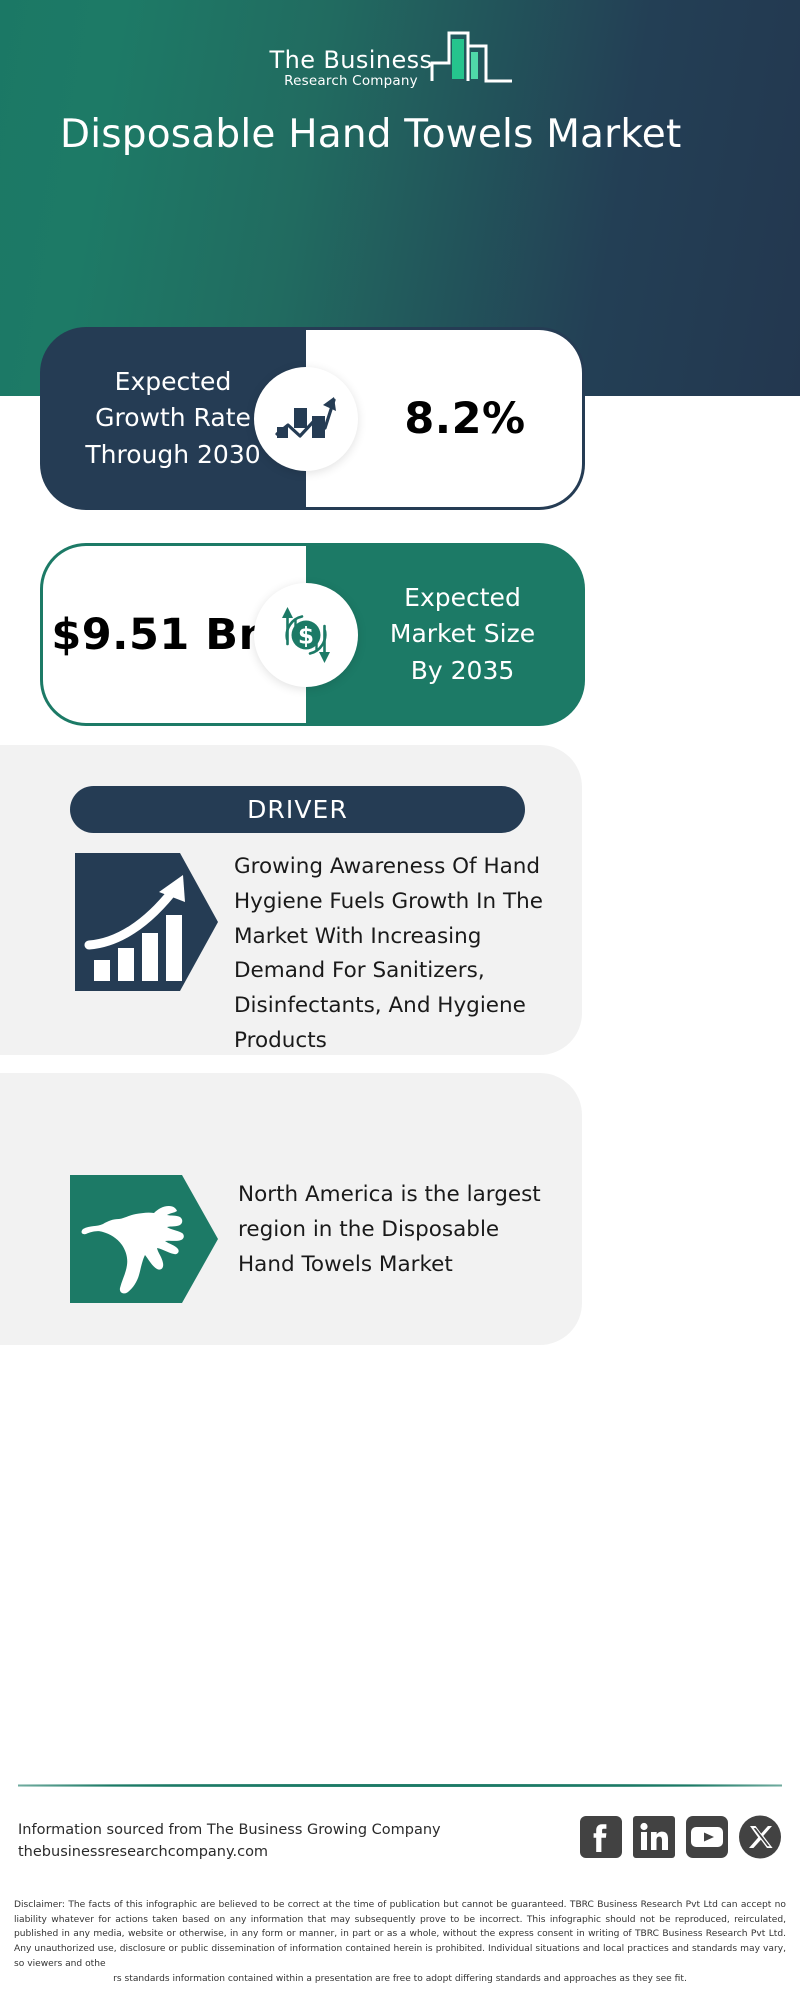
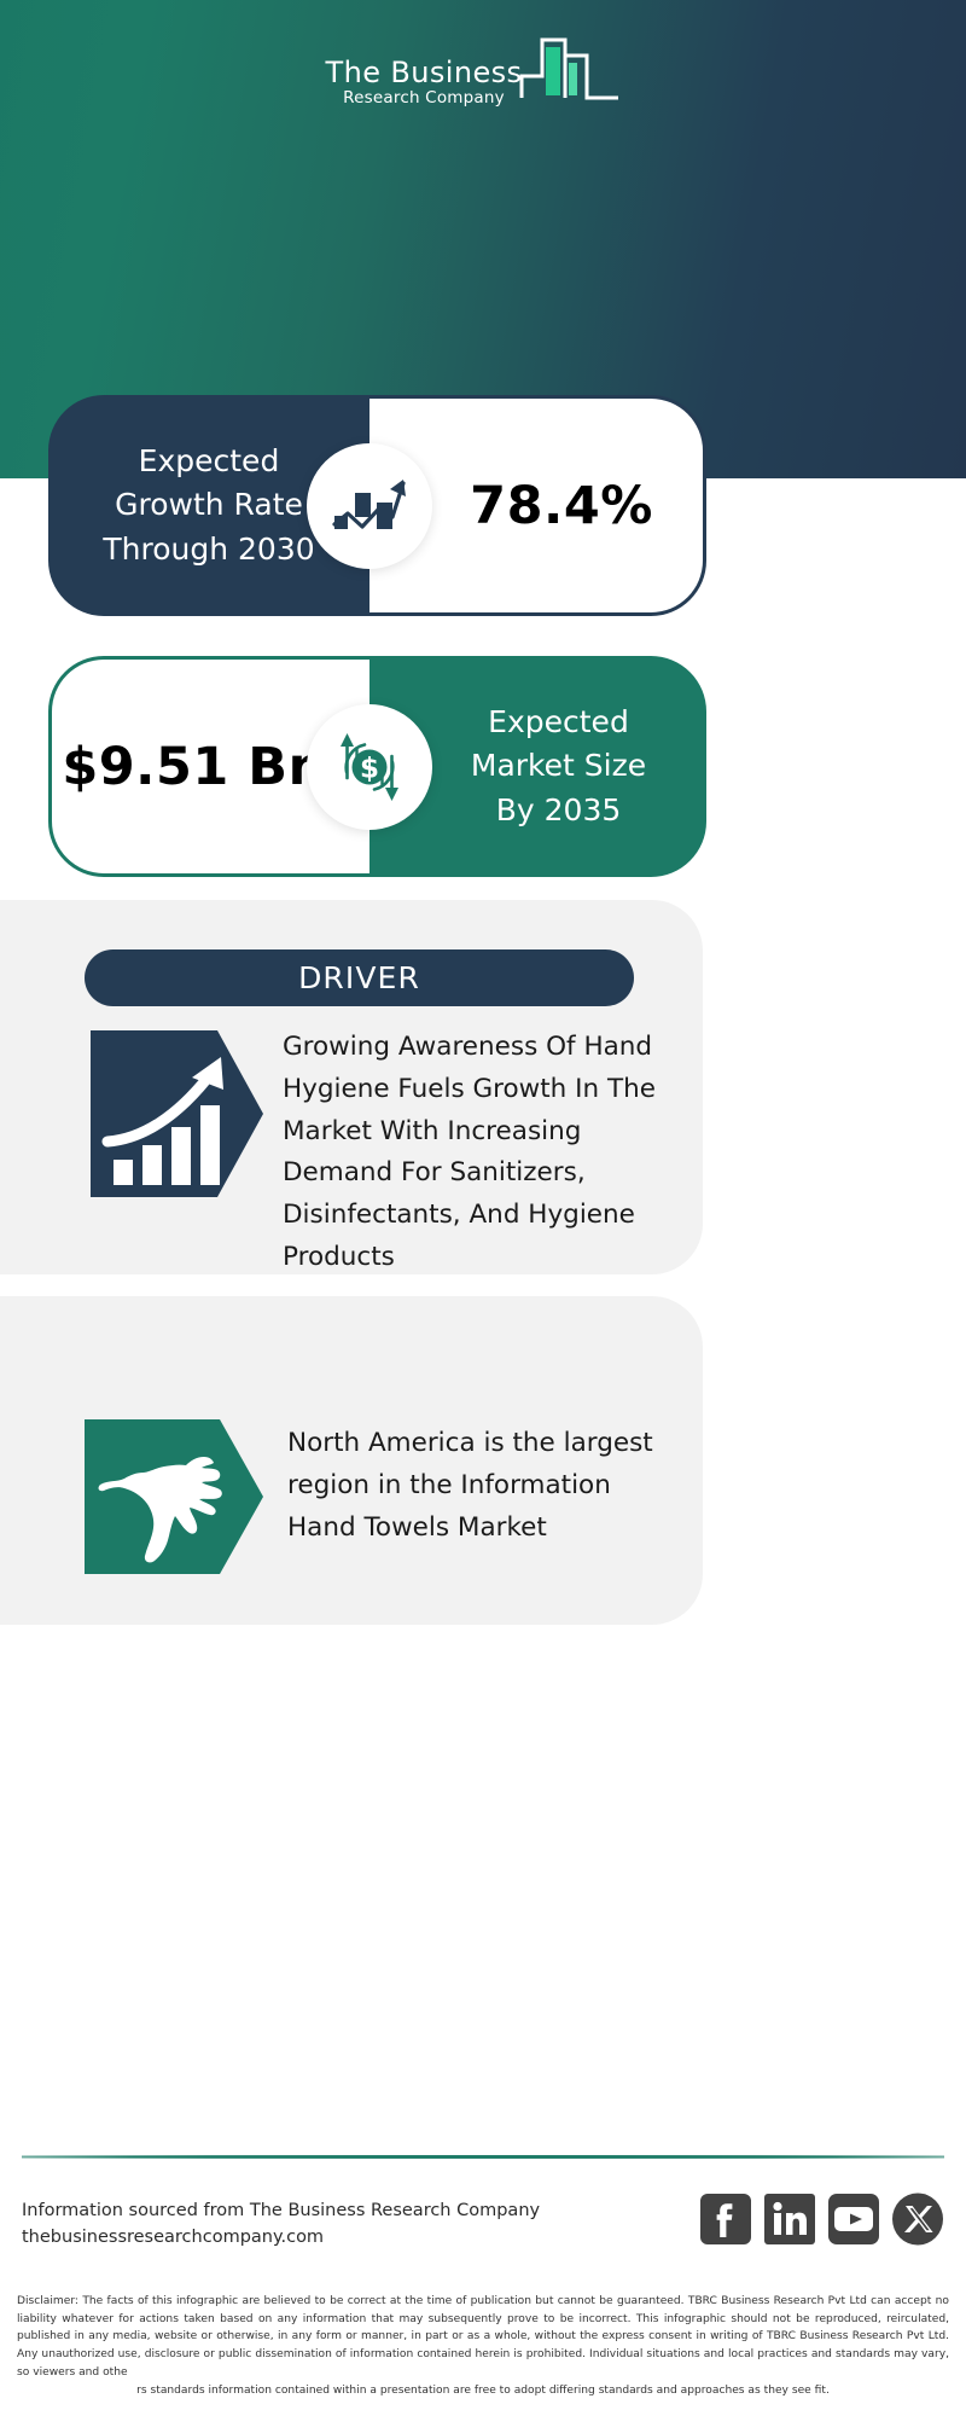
  The Business
  Research Company
- Disposable Hand Towels Market
  Expected Growth Rate Through 2030
- 8.2%
+ 78.4%
  $9.51 B
  Expected Market Size By 2035
  $
  DRIVER
  Growing Awareness Of Hand Hygiene Fuels Growth In The Market With Increasing Demand For Sanitizers, Disinfectants, And Hygiene Products
- North America is the largest region in the Disposable Hand Towels Market
+ North America is the largest region in the Information Hand Towels Market
- Information sourced from The Business Growing Company
+ Information sourced from The Business Research Company
  thebusinessresearchcompany.com
  Disclaimer: The facts of this infographic are believed to be correct at the time of publication but cannot be guaranteed. TBRC Business Research Pvt Ltd can accept no liability whatever for actions taken based on any information that may subsequently prove to be incorrect. This infographic should not be reproduced, reirculated, published in any media, website or otherwise, in any form or manner, in part or as a whole, without the express consent in writing of TBRC Business Research Pvt Ltd. Any unauthorized use, disclosure or public dissemination of information contained herein is prohibited. Individual situations and local practices and standards may vary, so viewers and othe
  rs standards information contained within a presentation are free to adopt differing standards and approaches as they see fit.
